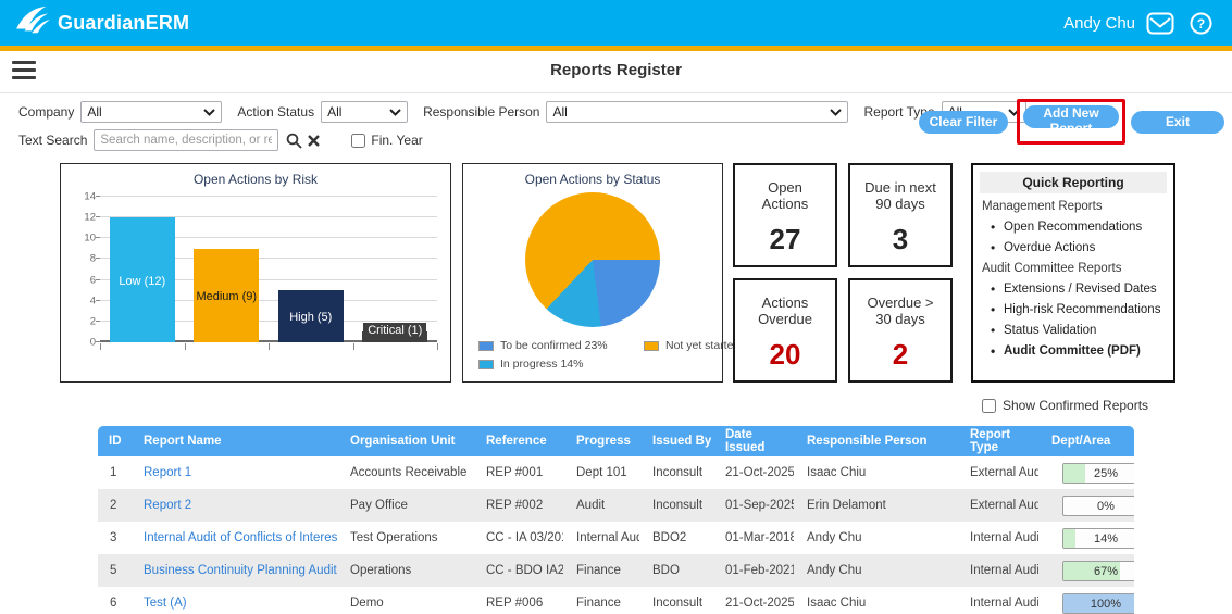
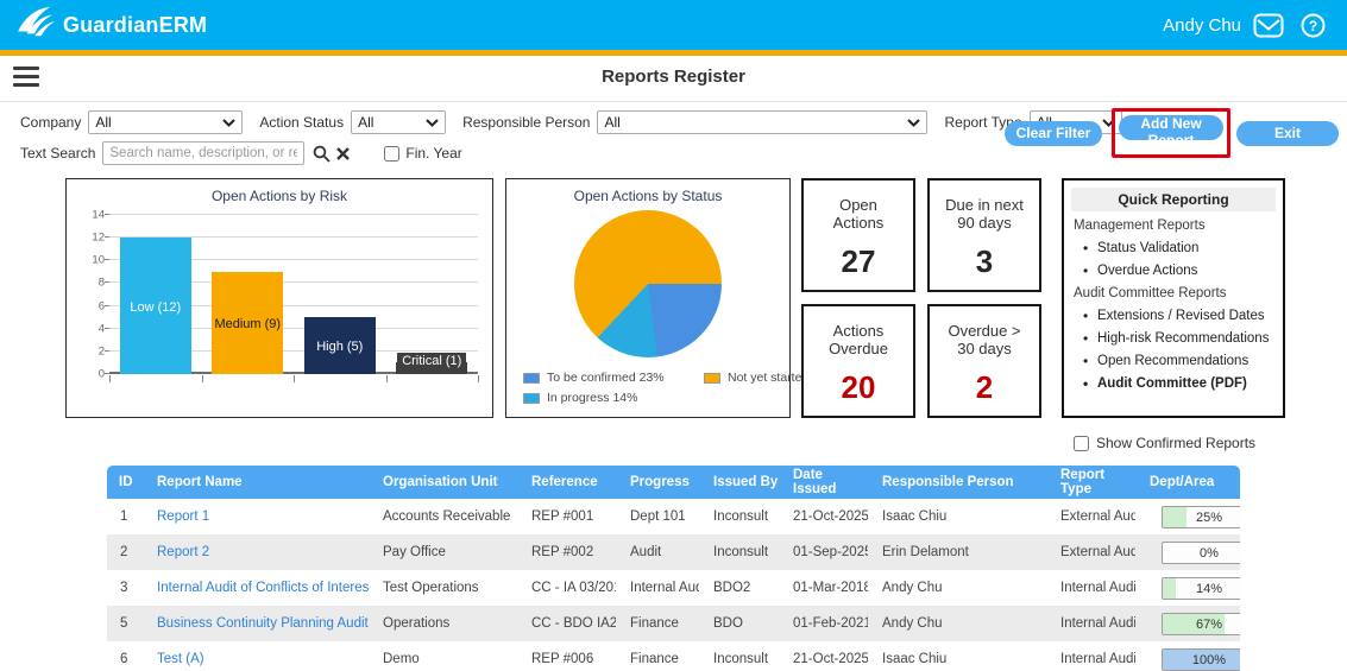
  GuardianERM
  Andy Chu
  ?
  Reports Register
  Company
  All
  Action Status
  All
  Responsible Person
  All
  Report Ty
  Clear Filter
  Add New Report
  Exit
  Text Search
  Search name, description, or re
  Fin. Year
  Open Actions by Risk
  0
  2
  4
  6
  8
  10
  12
  14
  Low (12)
  Medium (9)
  High (5)
  Critical (1)
  Open Actions by Status
  To be confirmed 23%
  Not yet starte
  In progress 14%
  Open
  Actions
  27
  Due in next
  90 days
  3
  Actions
  Overdue
  20
  Overdue >
  30 days
  2
  Quick Reporting
  Management Reports
- Open Recommendations
+ Status Validation
  Overdue Actions
  Audit Committee Reports
  Extensions / Revised Dates
  High-risk Recommendations
- Status Validation
+ Open Recommendations
  Audit Committee (PDF)
  Show Confirmed Reports
  ID
  Report Name
  Organisation Unit
  Reference
  Progress
  Issued By
  Date Issued
  Responsible Person
  Report Type
  Dept/Area
  1
  Report 1
  Accounts Receivable
  REP #001
  Dept 101
  Inconsult
  21-Oct-2025
  Isaac Chiu
  External Aud
  25%
  2
  Report 2
  Pay Office
  REP #002
  Audit
  Inconsult
  01-Sep-202
  Erin Delamont
  External Aud
  0%
  3
  Internal Audit of Conflicts of Interes
  Test Operations
  CC - IA 03/20
  Internal Au
  BDO2
  01-Mar-2018
  Andy Chu
  Internal Audi
  14%
  5
  Business Continuity Planning Audit
  Operations
  CC - BDO IA2
  Finance
  BDO
  01-Feb-2021
  Andy Chu
  Internal Audi
  67%
  6
  Test (A)
  Demo
  REP #006
  Finance
  Inconsult
  21-Oct-2025
  Isaac Chiu
  Internal Audi
  100%
